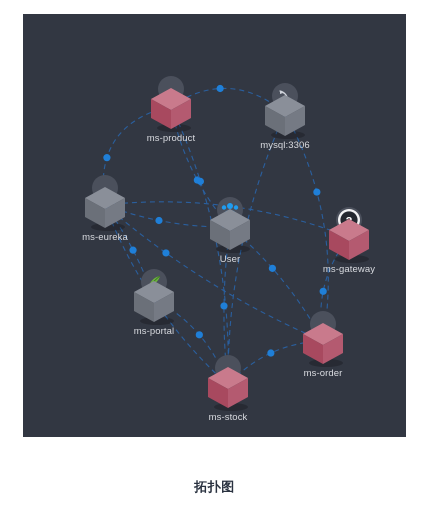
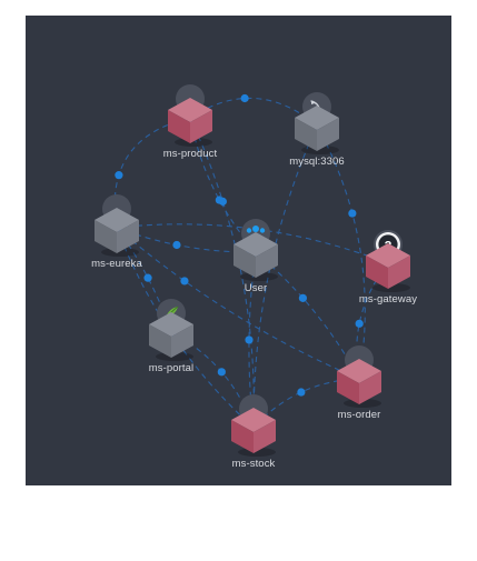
  ms-product
  mysql:3306
  ms-eureka
  User
  ms-gateway
  ms-portal
  ms-order
  ms-stock
- 拓扑图
